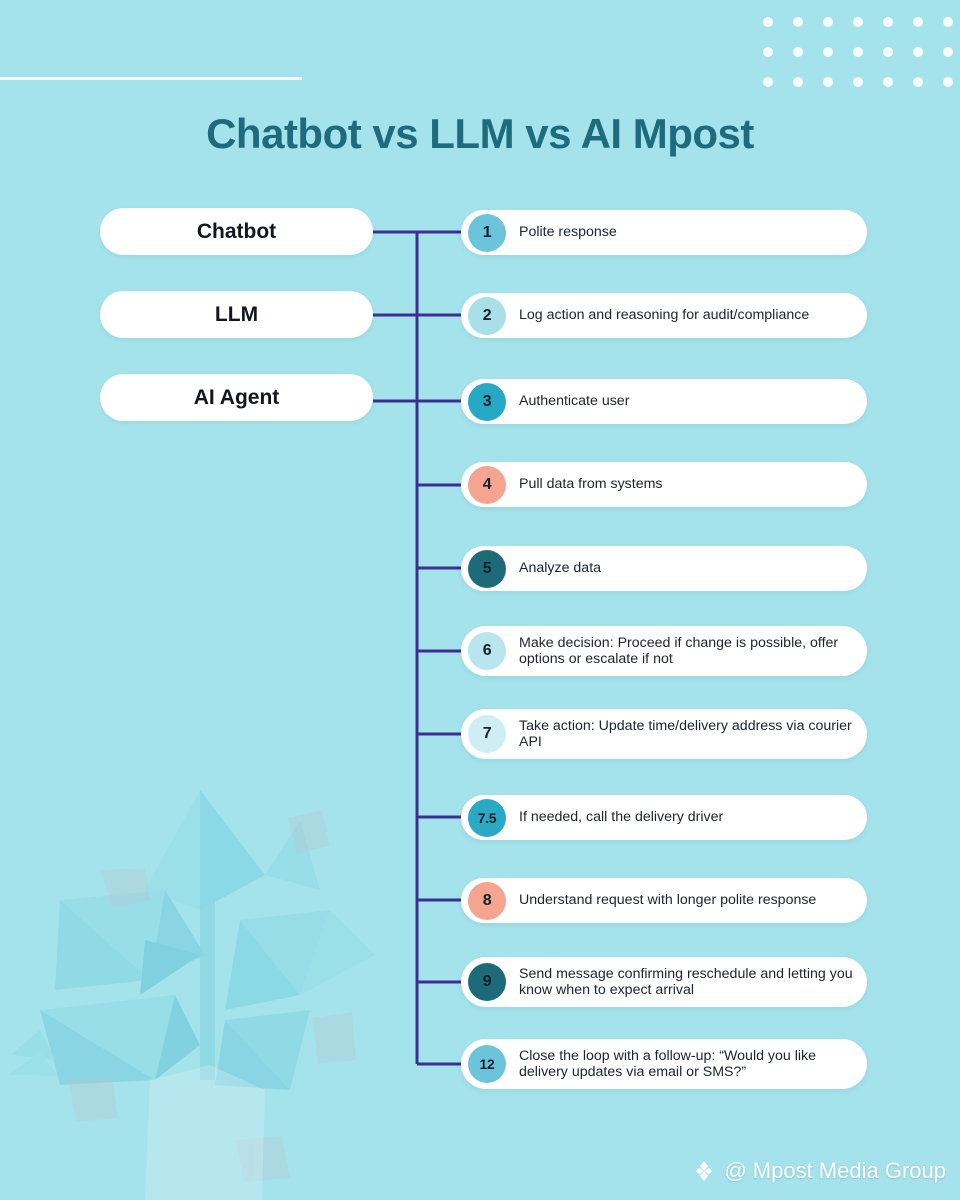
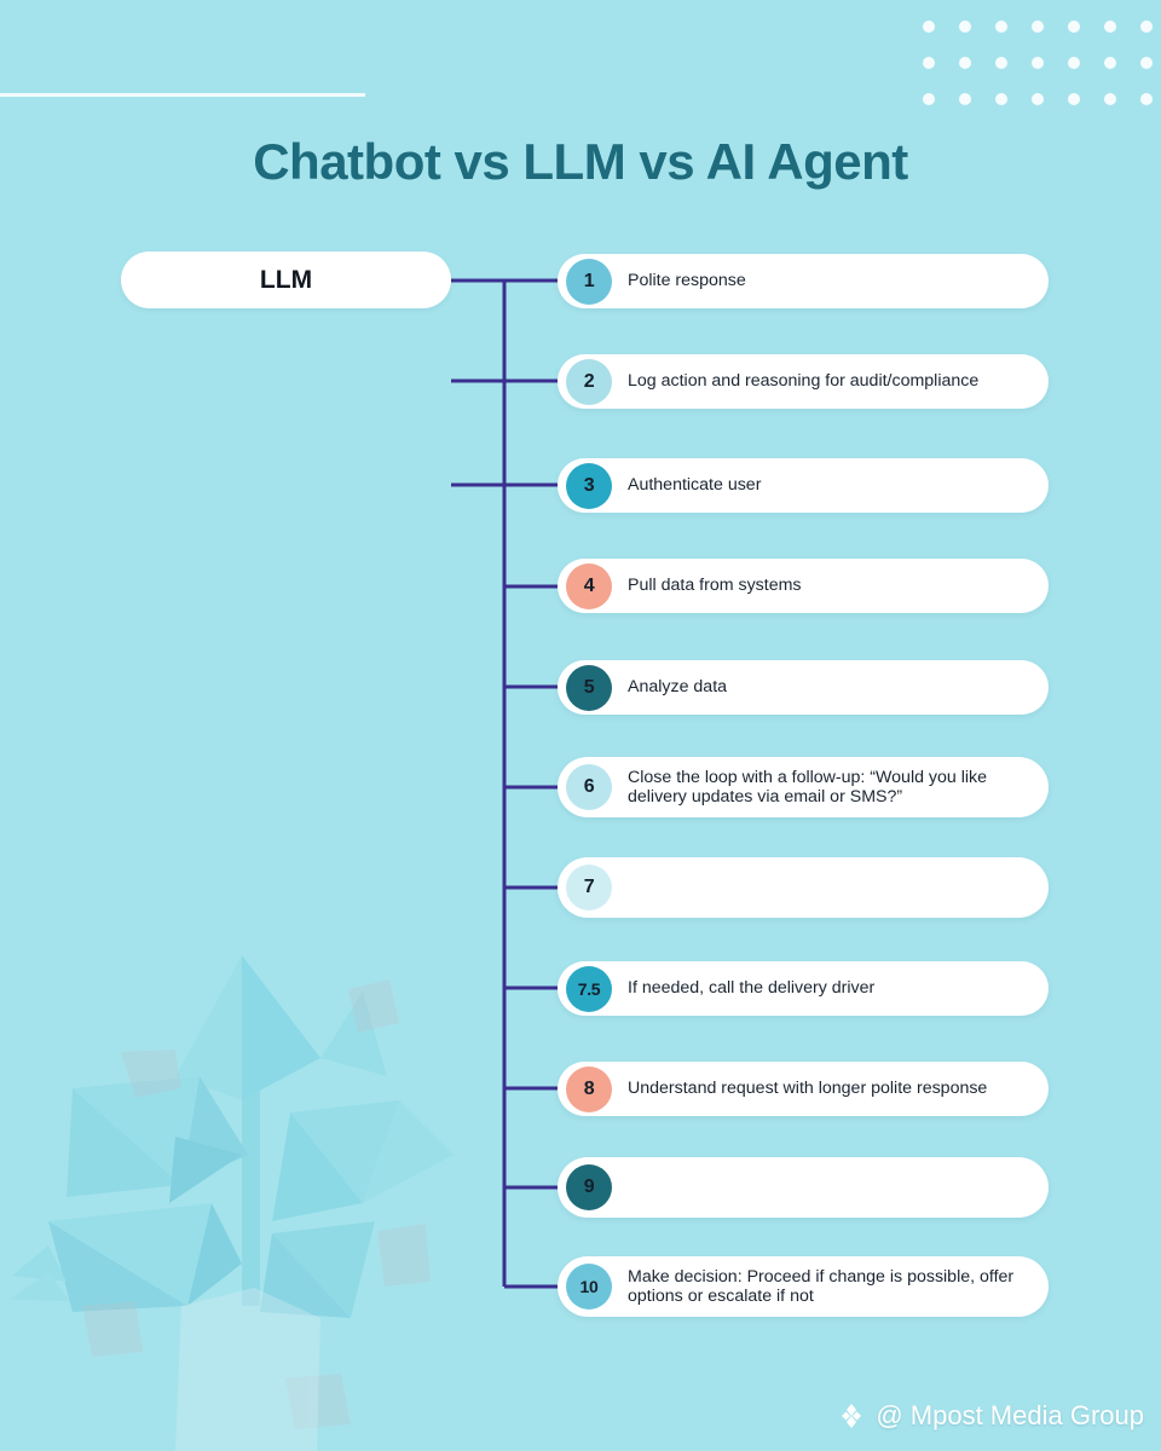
- Chatbot vs LLM vs AI Mpost
+ Chatbot vs LLM vs AI Agent
- Chatbot
  LLM
- AI Agent
  1
  Polite response
  2
  Log action and reasoning for audit/compliance
  3
  Authenticate user
  4
  Pull data from systems
  5
  Analyze data
  6
- Make decision: Proceed if change is possible, offer options or escalate if not
+ Close the loop with a follow-up: “Would you like delivery updates via email or SMS?”
  7
- Take action: Update time/delivery address via courier API
  7.5
  If needed, call the delivery driver
  8
  Understand request with longer polite response
  9
- Send message confirming reschedule and letting you know when to expect arrival
- 12
+ 10
- Close the loop with a follow-up: “Would you like delivery updates via email or SMS?”
+ Make decision: Proceed if change is possible, offer options or escalate if not
  @ Mpost Media Group
